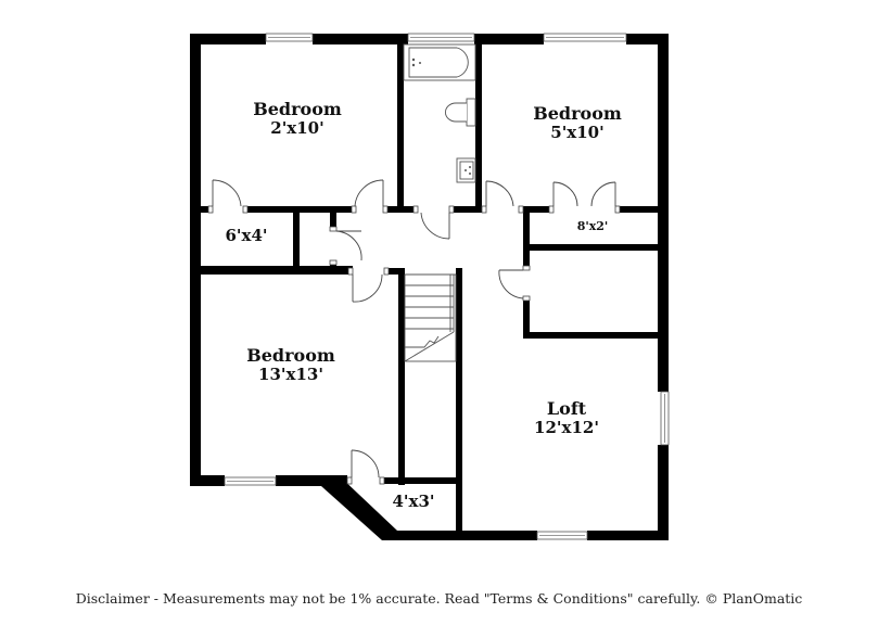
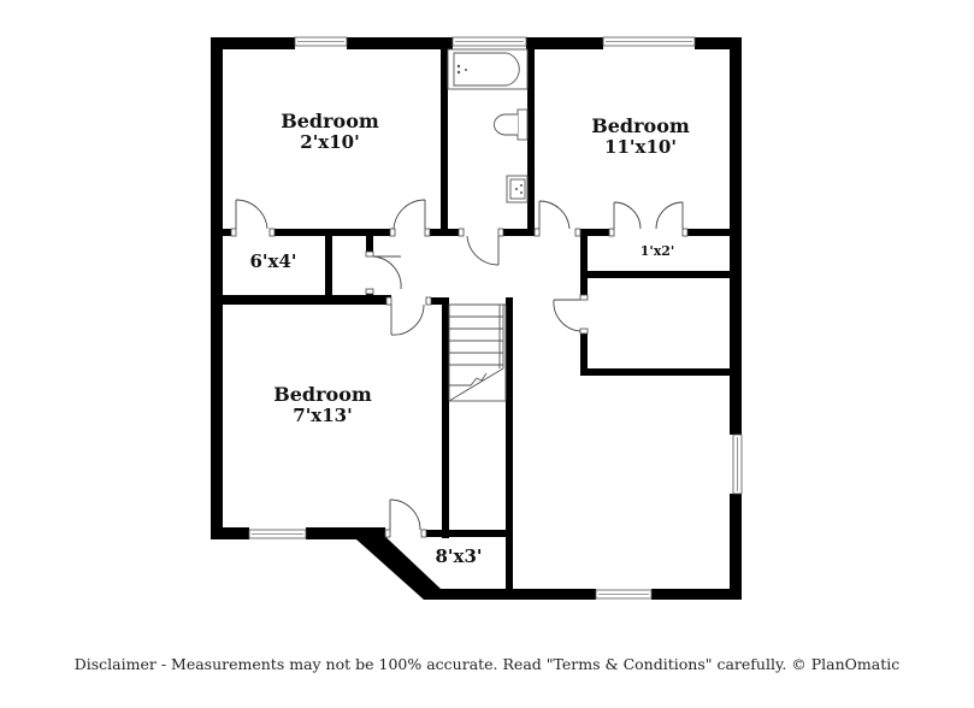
  Bedroom
  2'x10'
  Bedroom
- 5'x10'
+ 11'x10'
  6'x4'
- 8'x2'
+ 1'x2'
  Bedroom
- 13'x13'
+ 7'x13'
- Loft
- 12'x12'
- 4'x3'
+ 8'x3'
- Disclaimer - Measurements may not be 1% accurate. Read "Terms & Conditions" carefully. © PlanOmatic
+ Disclaimer - Measurements may not be 100% accurate. Read "Terms & Conditions" carefully. © PlanOmatic
